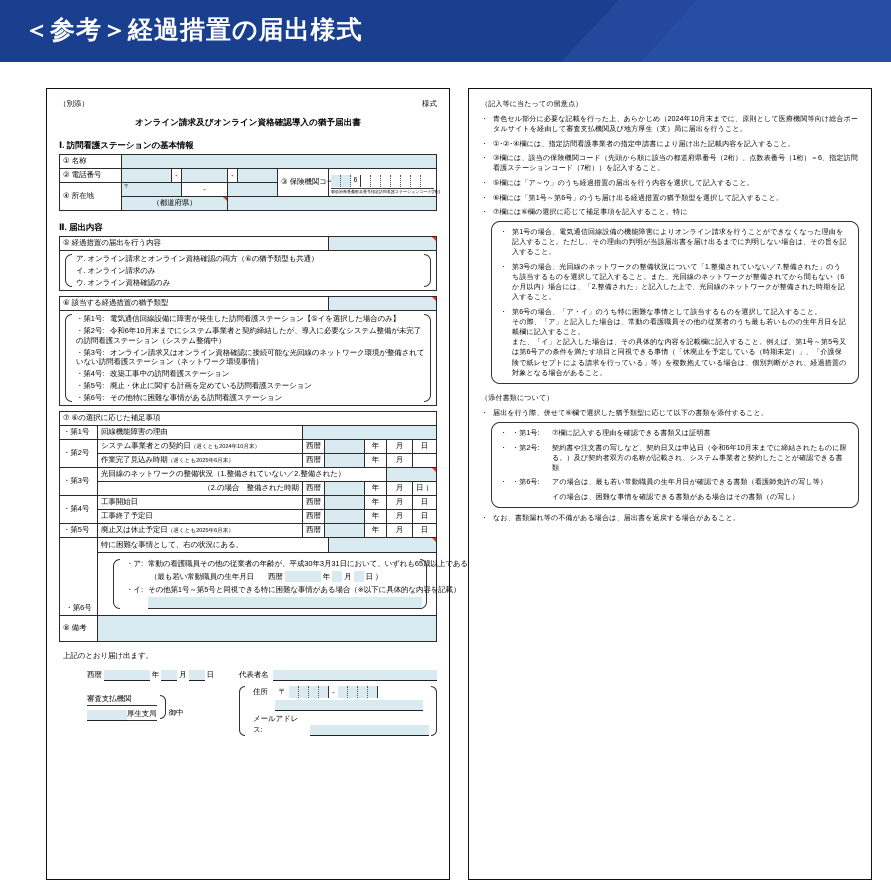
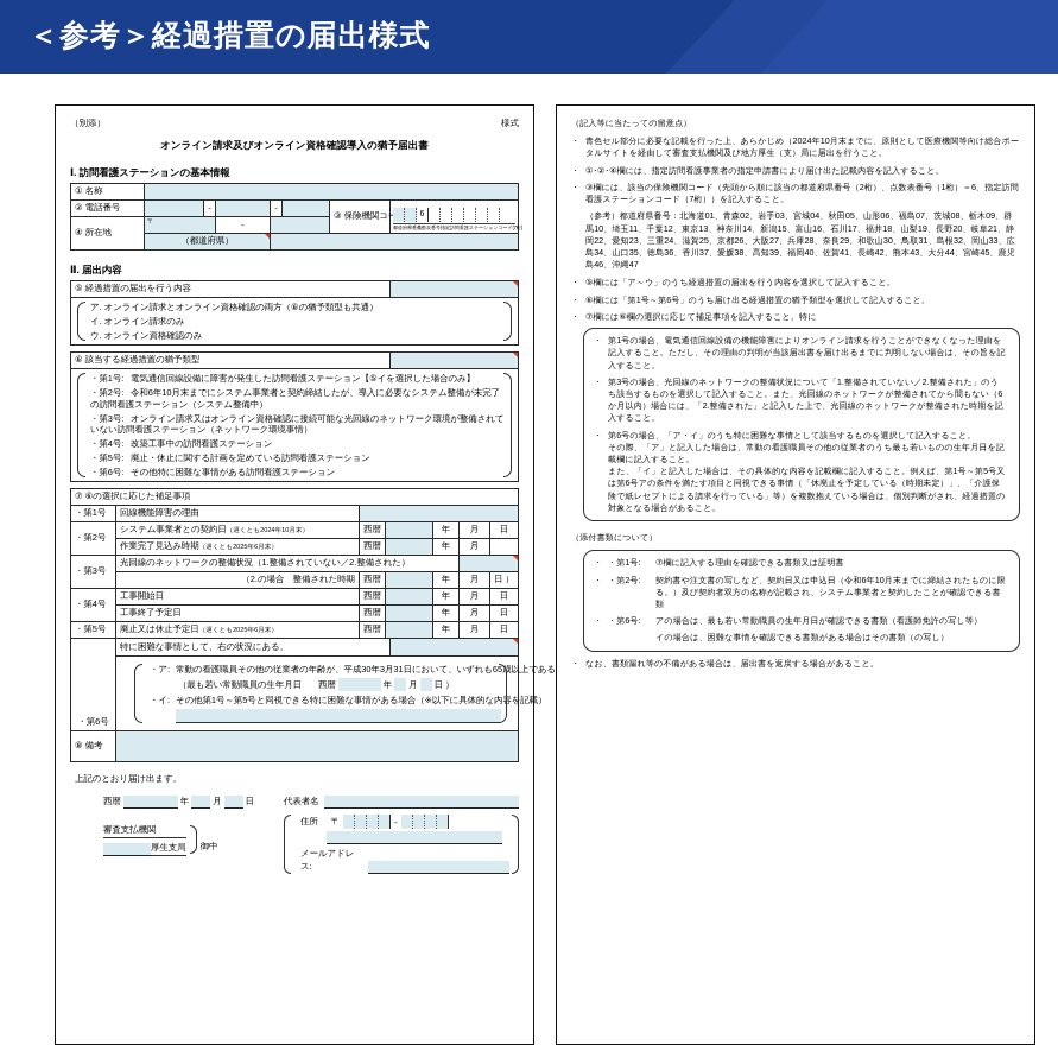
  ＜参考＞経過措置の届出様式
  （別添）
  様式
  オンライン請求及びオンライン資格確認導入の猶予届出書
  Ⅰ. 訪問看護ステーションの基本情報
  ① 名称
  ④ 所在地		-
  （都道府県）
  Ⅱ. 届出内容
  ⑤ 経過措置の届出を行う内容
  ア. オンライン請求とオンライン資格確認の両方（⑥の猶予類型も共通）
  イ. オンライン請求のみ
  ウ. オンライン資格確認のみ
  ⑥ 該当する経過措置の猶予類型
  ・第1号: 電気通信回線設備に障害が発生した訪問看護ステーション【⑤イを選択した場合のみ】
  ・第2号: 令和6年10月末までにシステム事業者と契約締結したが、導入に必要なシステム整備が未完了の訪問看護ステーション（システム整備中）
  ・第3号: オンライン請求又はオンライン資格確認に接続可能な光回線のネットワーク環境が整備されていない訪問看護ステーション（ネットワーク環境事情）
  ・第4号: 改築工事中の訪問看護ステーション
  ・第5号: 廃止・休止に関する計画を定めている訪問看護ステーション
  ・第6号: その他特に困難な事情がある訪問看護ステーション
  ⑦ ⑥の選択に応じた補足事項
  ・第1号	回線機能障害の理由
  ・第3号	光回線のネットワークの整備状況（1.整備されていない／2.整備された）
  （2.の場合 整備された時期	西暦		年	月	日 ）
  ・第4号	工事開始日	西暦		年	月	日
  工事終了予定日	西暦		年	月	日
  ・第6号
  特に困難な事情として、右の状況にある。
  	・ア: 常動の看護職員その他の従業者の年齢が、平成30年3月31日において、いずれも65歳以上である （最も若い常動職員の生年月日 西暦 年 月 日 ） ・イ: その他第1号～第5号と同視できる特に困難な事情がある場合（※以下に具体的な内容を記載）
  ⑧ 備考
  上記のとおり届け出ます。
  西暦
  年
  月
  日
  審査支払機関
  厚生支局
  御中
  代表者名
  住所
  〒
  -
  メールアドレス:
  （記入等に当たっての留意点）
  青色セル部分に必要な記載を行った上、あらかじめ（2024年10月末までに、原則として医療機関等向け総合ポータルサイトを経由して審査支払機関及び地方厚生（支）局に届出を行うこと。
  ①･②･④欄には、指定訪問看護事業者の指定申請書により届け出た記載内容を記入すること。
  ③欄には、該当の保険機関コード（先頭から順に該当の都道府県番号（2桁）、点数表番号（1桁）＝6、指定訪問看護ステーションコード（7桁））を記入すること。
+ （参考）都道府県番号：北海道01、青森02、岩手03、宮城04、秋田05、山形06、福島07、茨城08、栃木09、群馬10、埼玉11、千葉12、東京13、神奈川14、新潟15、富山16、石川17、福井18、山梨19、長野20、岐阜21、静岡22、愛知23、三重24、滋賀25、京都26、大阪27、兵庫28、奈良29、和歌山30、鳥取31、島根32、岡山33、広島34、山口35、徳島36、香川37、愛媛38、高知39、福岡40、佐賀41、長崎42、熊本43、大分44、宮崎45、鹿児島46、沖縄47
  ⑤欄には「ア～ウ」のうち経過措置の届出を行う内容を選択して記入すること。
  ⑥欄には「第1号～第6号」のうち届け出る経過措置の猶予類型を選択して記入すること。
  ⑦欄には⑥欄の選択に応じて補足事項を記入すること。特に
  第1号の場合、電気通信回線設備の機能障害によりオンライン請求を行うことができなくなった理由を記入すること。ただし、その理由の判明が当該届出書を届け出るまでに判明しない場合は、その旨を記入すること。
- 第3号の場合、光回線のネットワークの整備状況について「1.整備されていない／7.整備された」のうち該当するものを選択して記入すること。また、光回線のネットワークが整備されてから間もない（6か月以内）場合には、「2.整備された」と記入した上で、光回線のネットワークが整備された時期を記入すること。
+ 第3号の場合、光回線のネットワークの整備状況について「1.整備されていない／2.整備された」のうち該当するものを選択して記入すること。また、光回線のネットワークが整備されてから間もない（6か月以内）場合には、「2.整備された」と記入した上で、光回線のネットワークが整備された時期を記入すること。
  第6号の場合、「ア・イ」のうち特に困難な事情として該当するものを選択して記入すること。
  その際、「ア」と記入した場合は、常動の看護職員その他の従業者のうち最も若いものの生年月日を記載欄に記入すること。
  また、「イ」と記入した場合は、その具体的な内容を記載欄に記入すること。例えば、第1号～第5号又は第6号アの条件を満たす項目と同視できる事情（「休廃止を予定している（時期未定）」、「介護保険で紙レセプトによる請求を行っている」等）を複数抱えている場合は、個別判断がされ、経過措置の対象となる場合があること。
  （添付書類について）
- 届出を行う際、併せて⑥欄で選択した猶予類型に応じて以下の書類を添付すること。
  ・第1号:
  ⑦欄に記入する理由を確認できる書類又は証明書
  ・第2号:
  契約書や注文書の写しなど、契約日又は申込日（令和6年10月末までに締結されたものに限る。）及び契約者双方の名称が記載され、システム事業者と契約したことが確認できる書類
  ・第6号:
  アの場合は、最も若い常動職員の生年月日が確認できる書類（看護師免許の写し等）
  イの場合は、困難な事情を確認できる書類がある場合はその書類（の写し）
  なお、書類漏れ等の不備がある場合は、届出書を返戻する場合があること。
